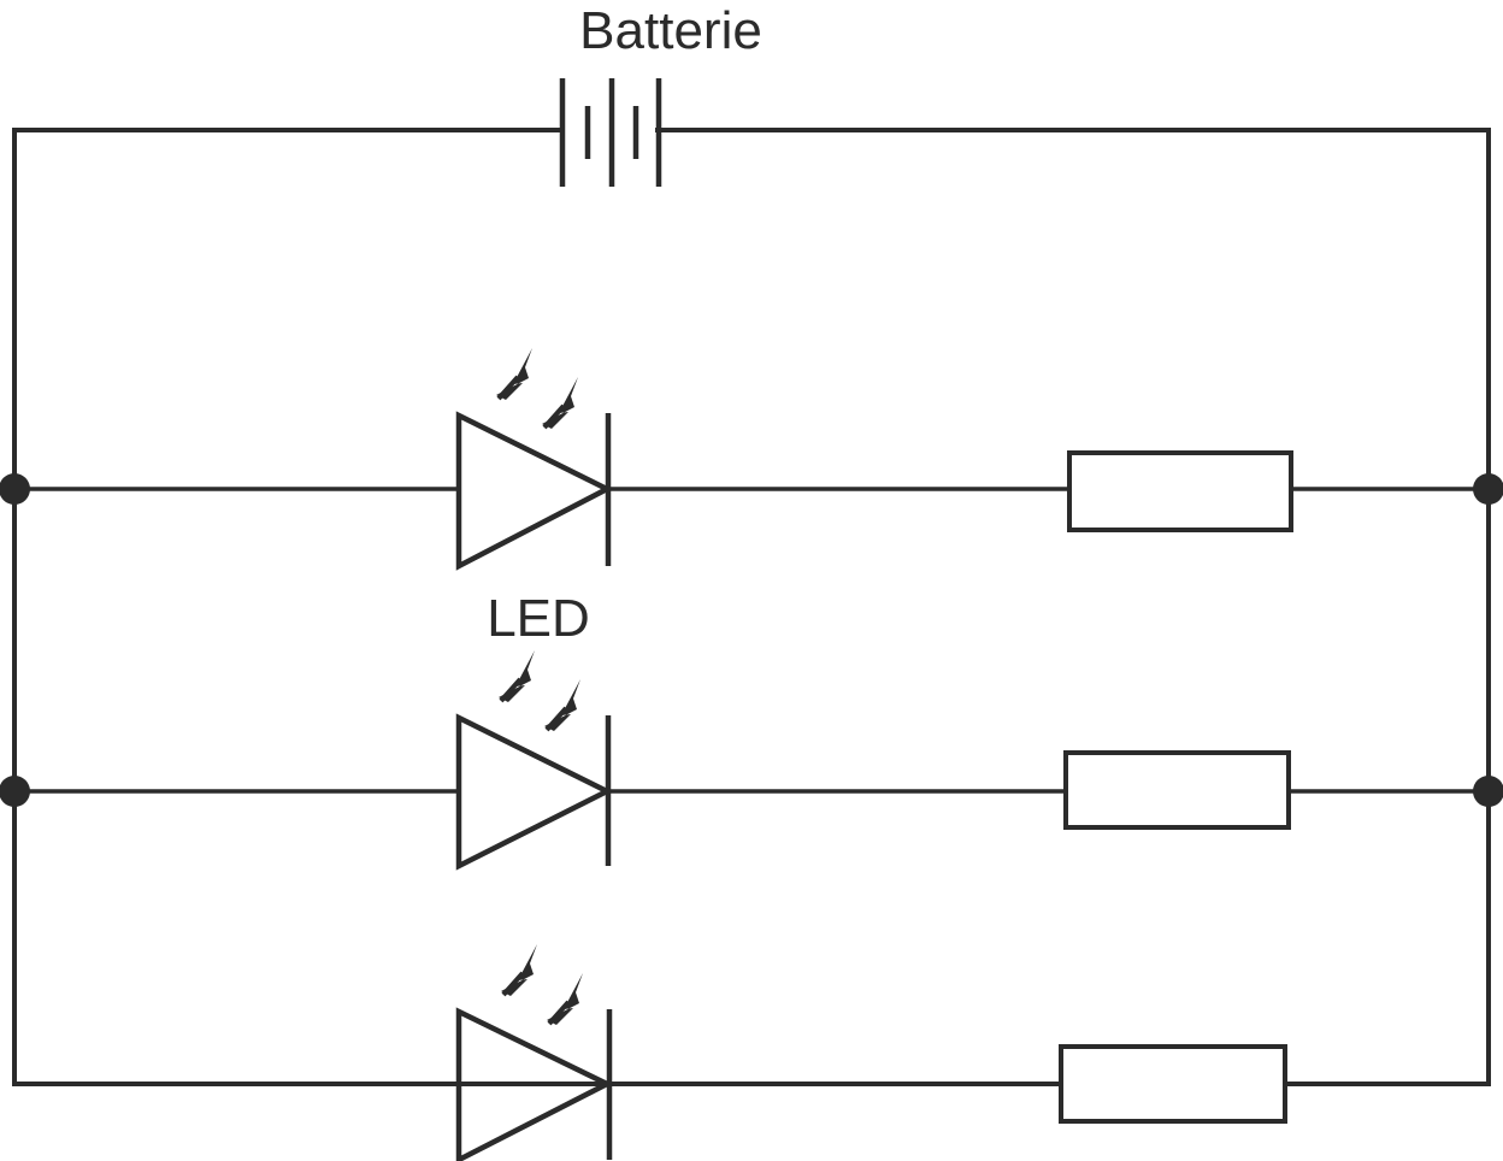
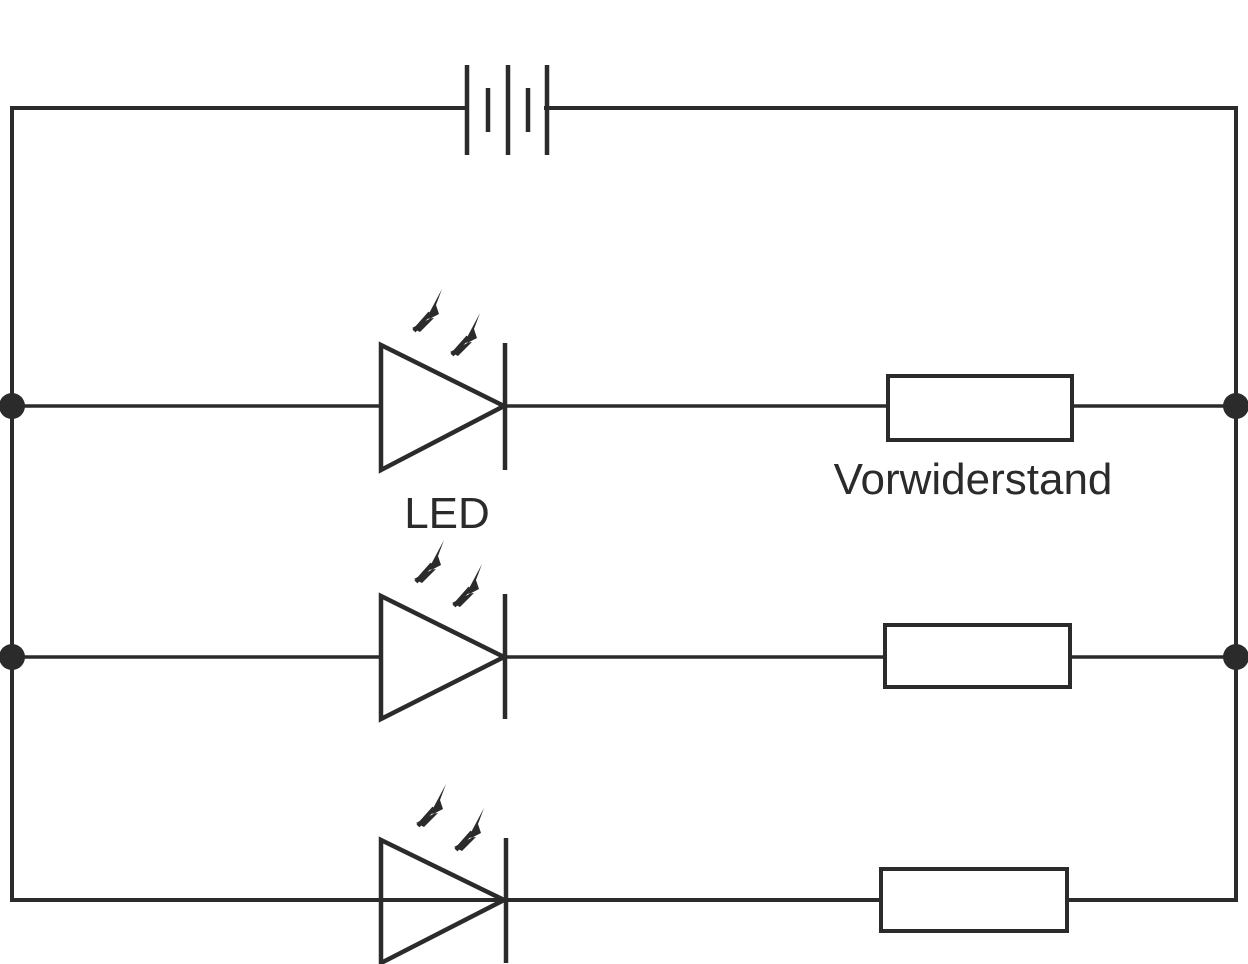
- Batterie
  LED
+ Vorwiderstand
